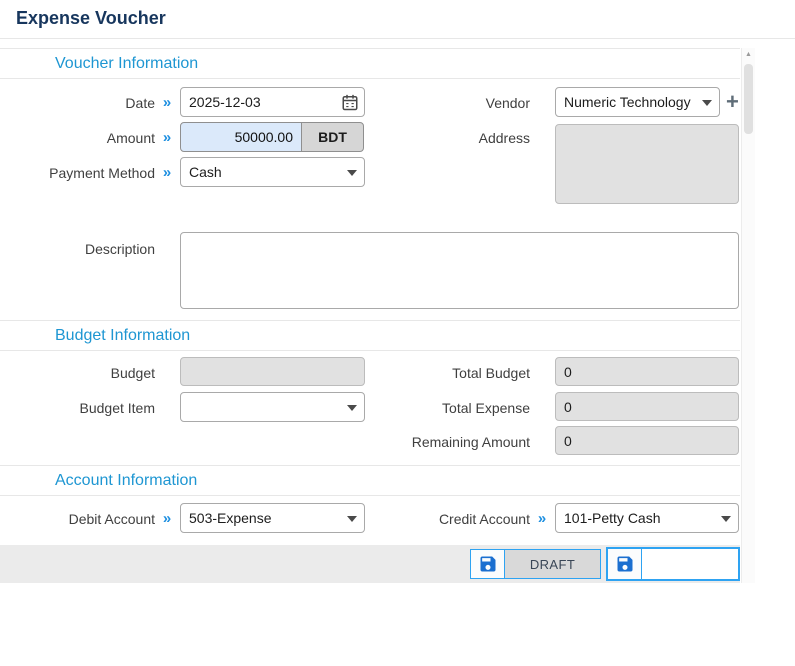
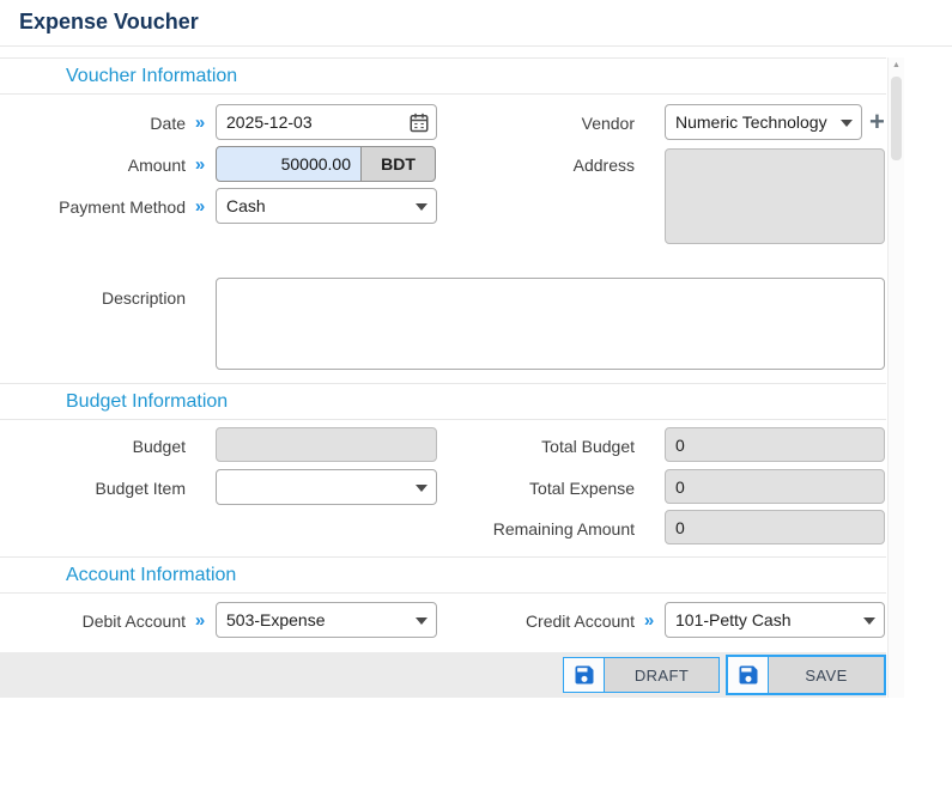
  Expense Voucher
  Voucher Information
  Date
  2025-12-03
  Vendor
  Numeric Technology
  Amount
  50000.00
  BDT
  Address
  Payment Method
  Cash
  Description
  Budget Information
  Budget
  Total Budget
  0
  Budget Item
  Total Expense
  0
  Remaining Amount
  0
  Account Information
  Debit Account
  503-Expense
  Credit Account
  101-Petty Cash
  DRAFT
+ SAVE
